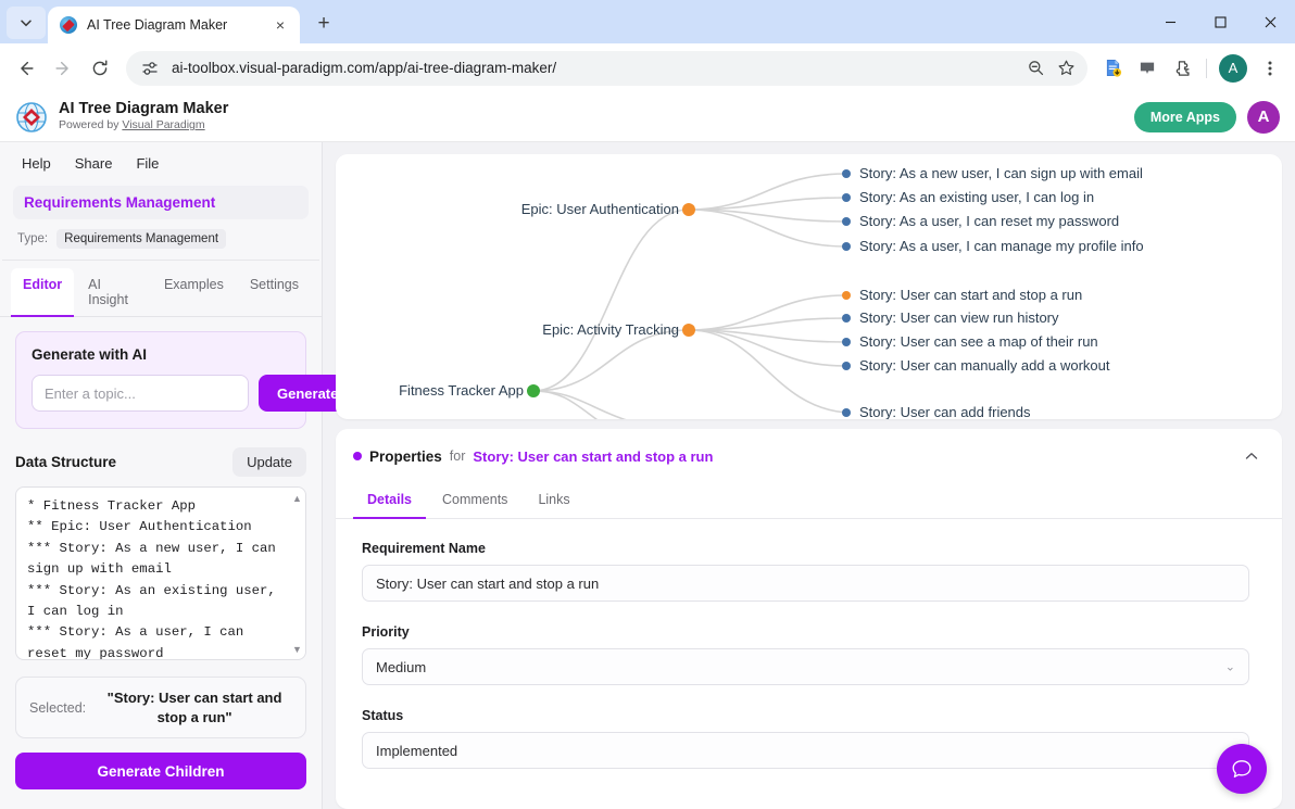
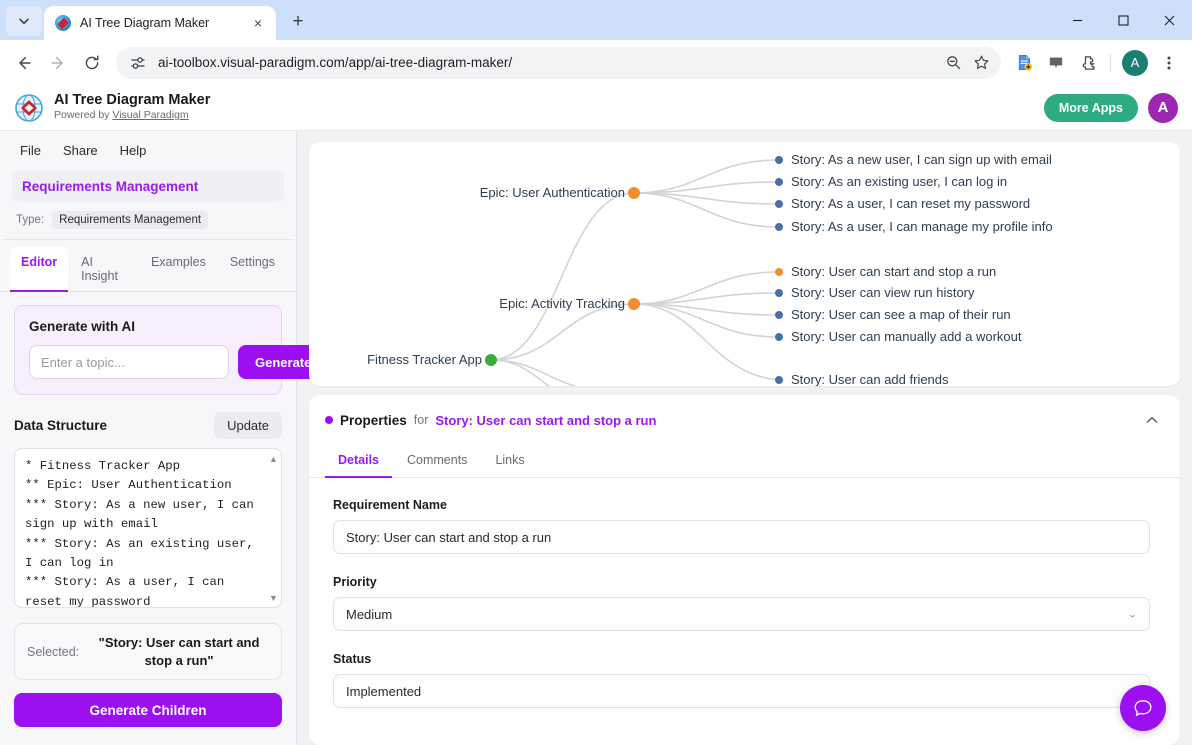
  AI Tree Diagram Maker
  ×
  +
  ai-toolbox.visual-paradigm.com/app/ai-tree-diagram-maker/
  A
  AI Tree Diagram Maker
  Powered by Visual Paradigm
  More Apps
  A
- Help
+ File
  Share
- File
+ Help
  Requirements Management
  Type:
  Requirements Management
  Editor
  AI Insight
  Examples
  Settings
  Generate with AI
  Enter a topic...
  Generate
  Data Structure
  Update
  * Fitness Tracker App
  ** Epic: User Authentication
  ▲
  ▼
  Selected:
  "Story: User can start and stop a run"
  Generate Children
  Fitness Tracker App
  Epic: User Authentication
  Epic: Activity Tracking
  Story: As a new user, I can sign up with email
  Story: As an existing user, I can log in
  Story: As a user, I can reset my password
  Story: As a user, I can manage my profile info
  Story: User can start and stop a run
  Story: User can view run history
  Story: User can see a map of their run
  Story: User can manually add a workout
  Story: User can add friends
  Properties
  for
  Story: User can start and stop a run
  Details
  Comments
  Links
  Requirement Name
  Story: User can start and stop a run
  Priority
  Medium
  ⌄
  Status
  Implemented
